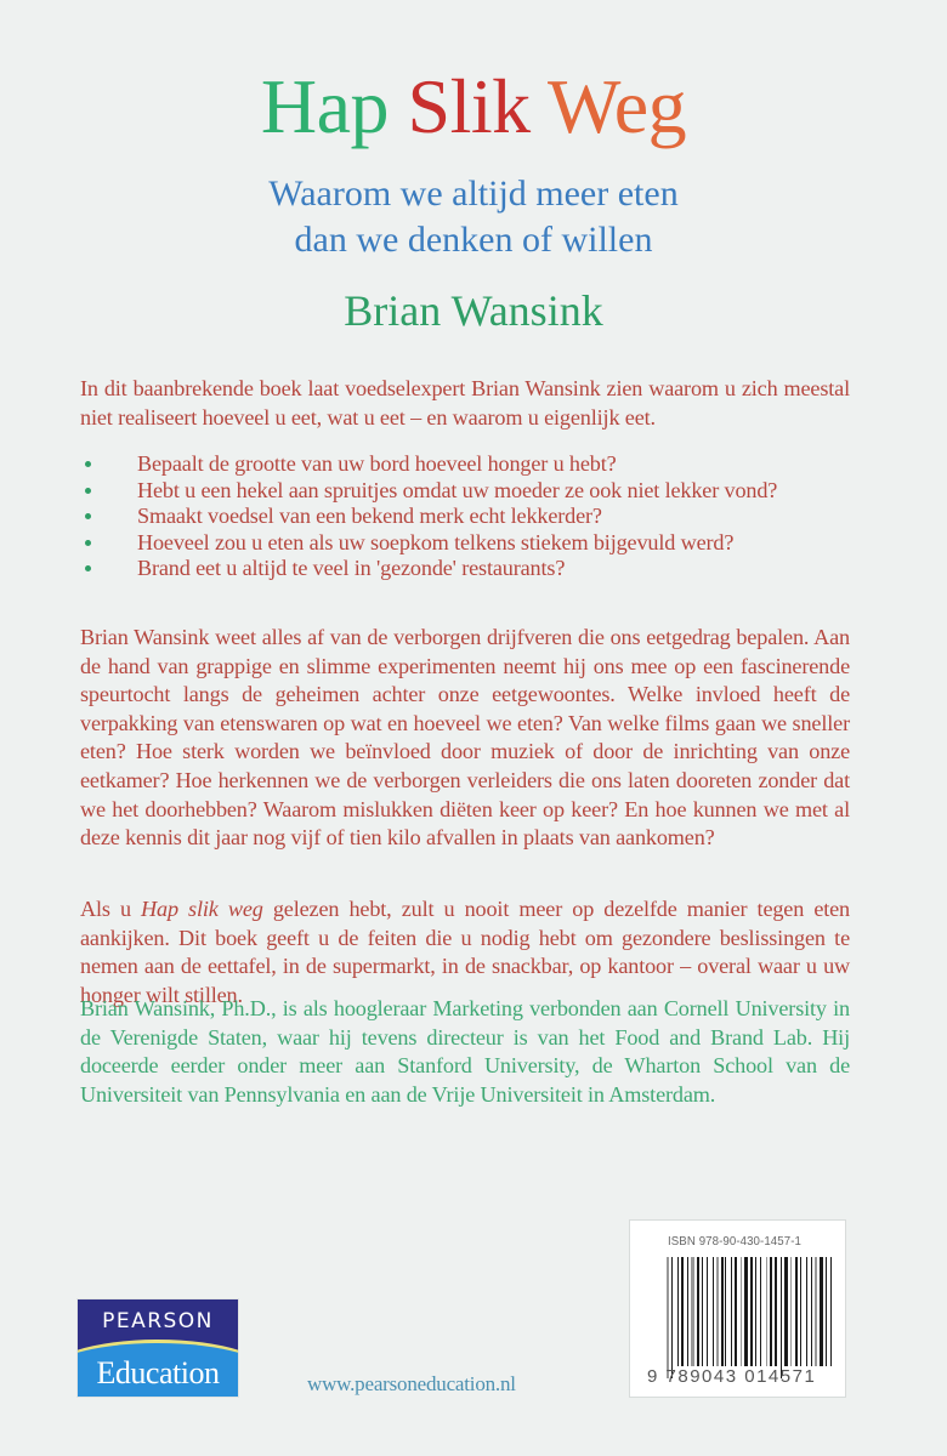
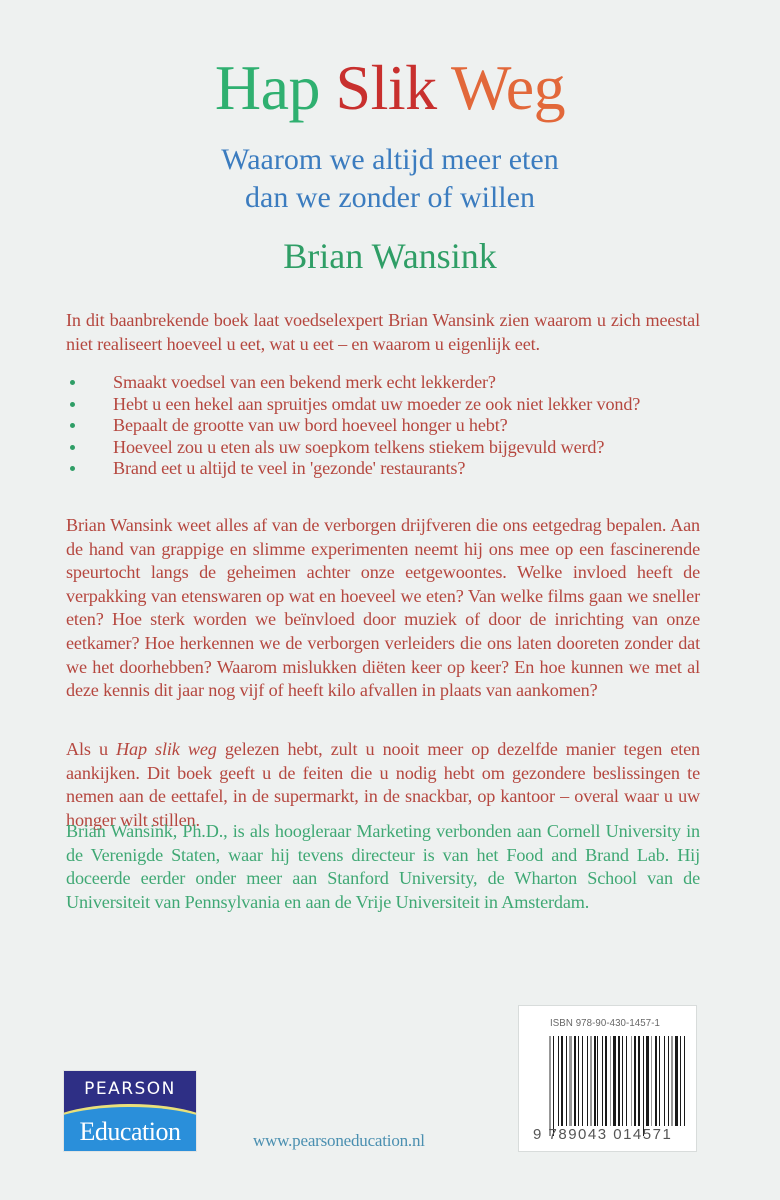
  Hap Slik Weg
  Waarom we altijd meer eten
- dan we denken of willen
+ dan we zonder of willen
  Brian Wansink
  In dit baanbrekende boek laat voedselexpert Brian Wansink zien waarom u zich meestal niet realiseert hoeveel u eet, wat u eet – en waarom u eigenlijk eet.
- Bepaalt de grootte van uw bord hoeveel honger u hebt?
+ Smaakt voedsel van een bekend merk echt lekkerder?
  Hebt u een hekel aan spruitjes omdat uw moeder ze ook niet lekker vond?
- Smaakt voedsel van een bekend merk echt lekkerder?
+ Bepaalt de grootte van uw bord hoeveel honger u hebt?
  Hoeveel zou u eten als uw soepkom telkens stiekem bijgevuld werd?
  Brand eet u altijd te veel in 'gezonde' restaurants?
- Brian Wansink weet alles af van de verborgen drijfveren die ons eetgedrag bepalen. Aan de hand van grappige en slimme experimenten neemt hij ons mee op een fascinerende speurtocht langs de geheimen achter onze eetgewoontes. Welke invloed heeft de verpakking van etenswaren op wat en hoeveel we eten? Van welke films gaan we sneller eten? Hoe sterk worden we beïnvloed door muziek of door de inrichting van onze eetkamer? Hoe herkennen we de verborgen verleiders die ons laten dooreten zonder dat we het doorhebben? Waarom mislukken diëten keer op keer? En hoe kunnen we met al deze kennis dit jaar nog vijf of tien kilo afvallen in plaats van aankomen?
+ Brian Wansink weet alles af van de verborgen drijfveren die ons eetgedrag bepalen. Aan de hand van grappige en slimme experimenten neemt hij ons mee op een fascinerende speurtocht langs de geheimen achter onze eetgewoontes. Welke invloed heeft de verpakking van etenswaren op wat en hoeveel we eten? Van welke films gaan we sneller eten? Hoe sterk worden we beïnvloed door muziek of door de inrichting van onze eetkamer? Hoe herkennen we de verborgen verleiders die ons laten dooreten zonder dat we het doorhebben? Waarom mislukken diëten keer op keer? En hoe kunnen we met al deze kennis dit jaar nog vijf of heeft kilo afvallen in plaats van aankomen?
  Als u Hap slik weg gelezen hebt, zult u nooit meer op dezelfde manier tegen eten aankijken. Dit boek geeft u de feiten die u nodig hebt om gezondere beslissingen te nemen aan de eettafel, in de supermarkt, in de snackbar, op kantoor – overal waar u uw honger wilt stillen.
  Brian Wansink, Ph.D., is als hoogleraar Marketing verbonden aan Cornell University in de Verenigde Staten, waar hij tevens directeur is van het Food and Brand Lab. Hij doceerde eerder onder meer aan Stanford University, de Wharton School van de Universiteit van Pennsylvania en aan de Vrije Universiteit in Amsterdam.
  PEARSON
  Education
  www.pearsoneducation.nl
  ISBN 978-90-430-1457-1
  9 789043 014571
